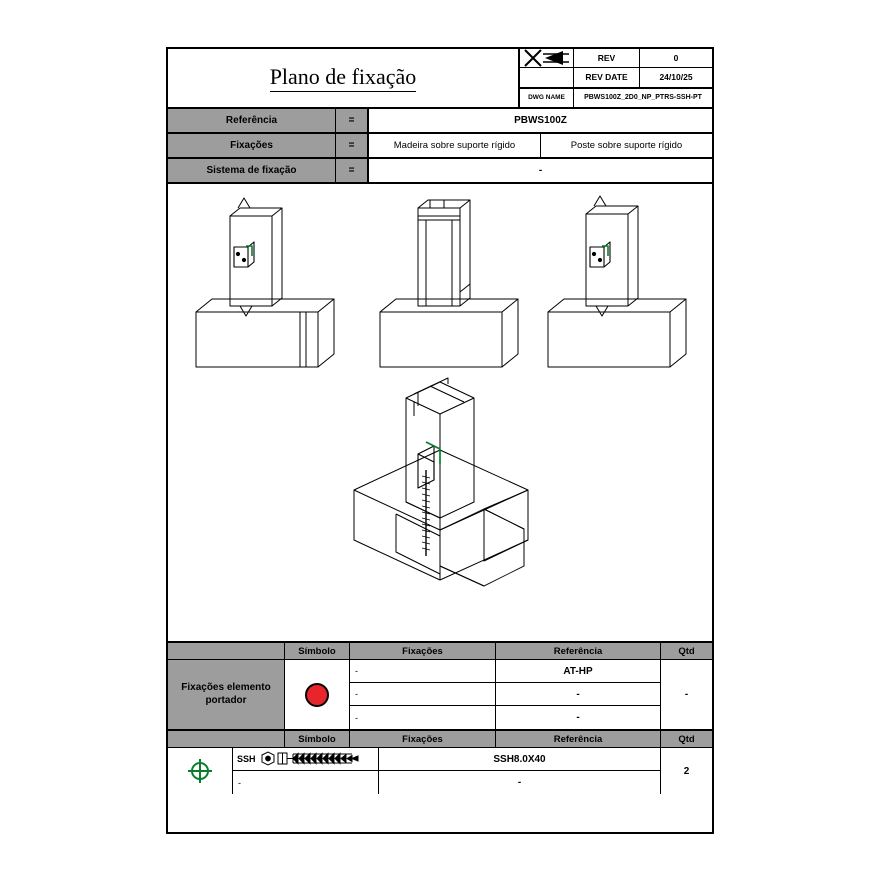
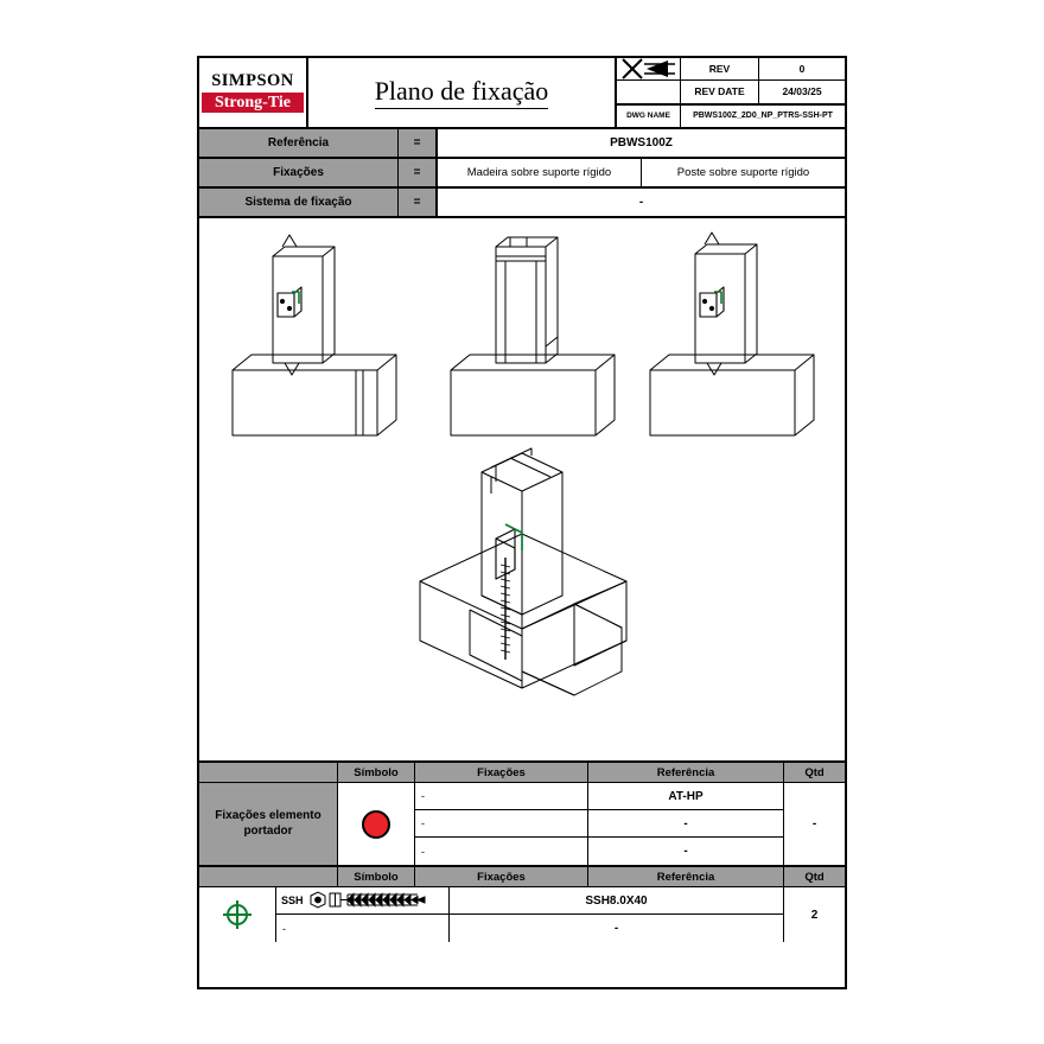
+ SIMPSON
+ Strong-Tie
  Plano de fixação
  REV
  0
  REV DATE
- 24/10/25
+ 24/03/25
  Referência
  =
  PBWS100Z
  Fixações
  =
  Madeira sobre suporte rígido
  Poste sobre suporte rígido
  Sistema de fixação
  =
  -
  Símbolo
  Fixações
  Referência
  Qtd
  Fixações elemento portador
  -
  -
  -
  AT-HP
  -
  -
  -
  Símbolo
  Fixações
  Referência
  Qtd
  SSH
  -
  SSH8.0X40
  -
  2
